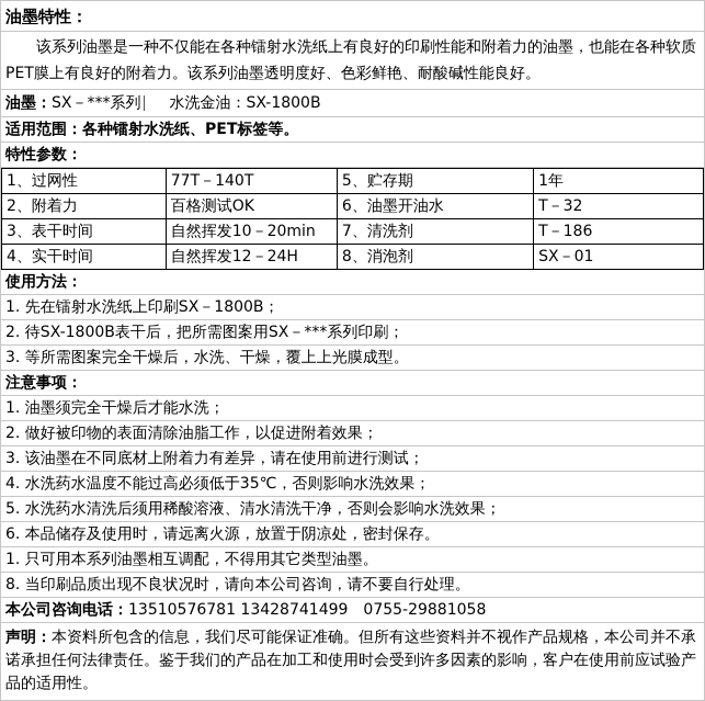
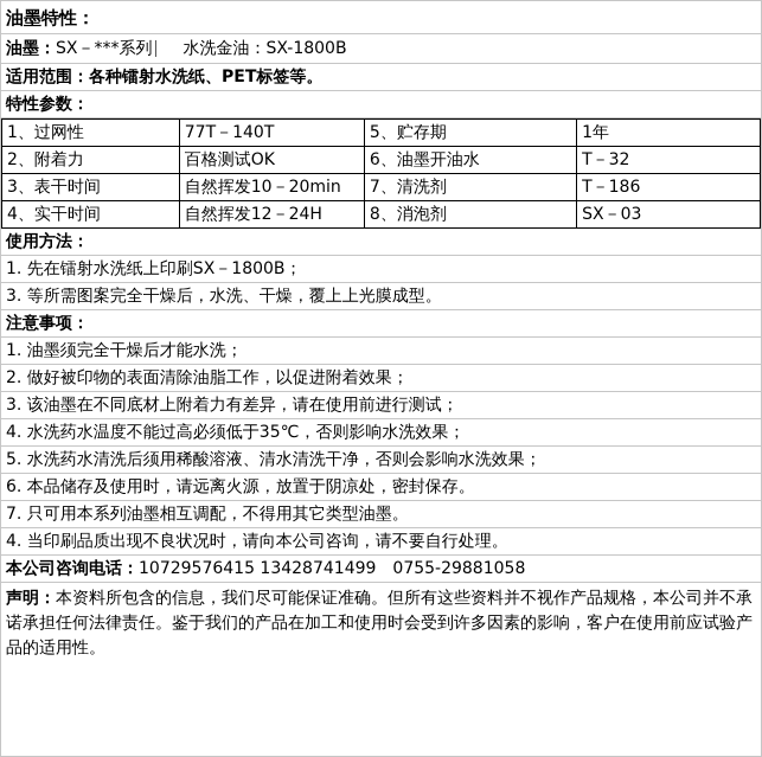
  油墨特性：
- 该系列油墨是一种不仅能在各种镭射水洗纸上有良好的印刷性能和附着力的油墨，也能在各种软质PET膜上有良好的附着力。该系列油墨透明度好、色彩鲜艳、耐酸碱性能良好。
  油墨：SX－***系列 水洗金油：SX-1800B
  适用范围：各种镭射水洗纸、PET标签等。
  特性参数：
  1、过网性	77T－140T	5、贮存期	1年
  2、附着力	百格测试OK	6、油墨开油水	T－32
  3、表干时间	自然挥发10－20min	7、清洗剂	T－186
- 4、实干时间	自然挥发12－24H	8、消泡剂	SX－01
+ 4、实干时间	自然挥发12－24H	8、消泡剂	SX－03
  使用方法：
  1. 先在镭射水洗纸上印刷SX－1800B；
- 2. 待SX-1800B表干后，把所需图案用SX－***系列印刷；
  3. 等所需图案完全干燥后，水洗、干燥，覆上上光膜成型。
  注意事项：
  1. 油墨须完全干燥后才能水洗；
  2. 做好被印物的表面清除油脂工作，以促进附着效果；
  3. 该油墨在不同底材上附着力有差异，请在使用前进行测试；
  4. 水洗药水温度不能过高必须低于35℃，否则影响水洗效果；
  5. 水洗药水清洗后须用稀酸溶液、清水清洗干净，否则会影响水洗效果；
  6. 本品储存及使用时，请远离火源，放置于阴凉处，密封保存。
- 1. 只可用本系列油墨相互调配，不得用其它类型油墨。
+ 7. 只可用本系列油墨相互调配，不得用其它类型油墨。
- 8. 当印刷品质出现不良状况时，请向本公司咨询，请不要自行处理。
+ 4. 当印刷品质出现不良状况时，请向本公司咨询，请不要自行处理。
- 本公司咨询电话：13510576781 13428741499 0755-29881058
+ 本公司咨询电话：10729576415 13428741499 0755-29881058
  声明：本资料所包含的信息，我们尽可能保证准确。但所有这些资料并不视作产品规格，本公司并不承诺承担任何法律责任。鉴于我们的产品在加工和使用时会受到许多因素的影响，客户在使用前应试验产品的适用性。
